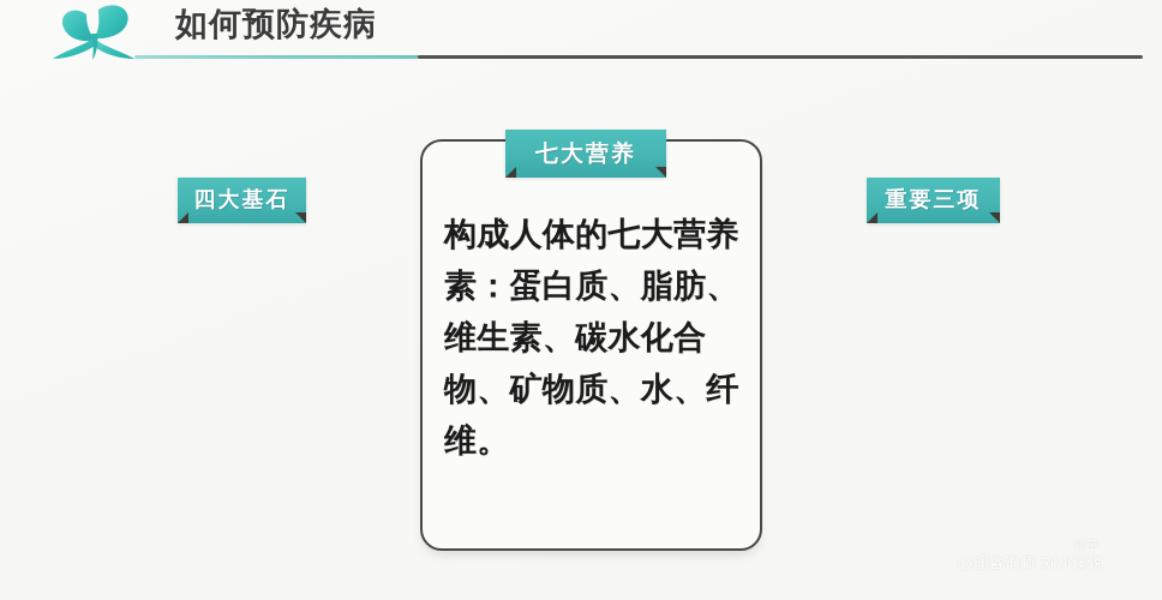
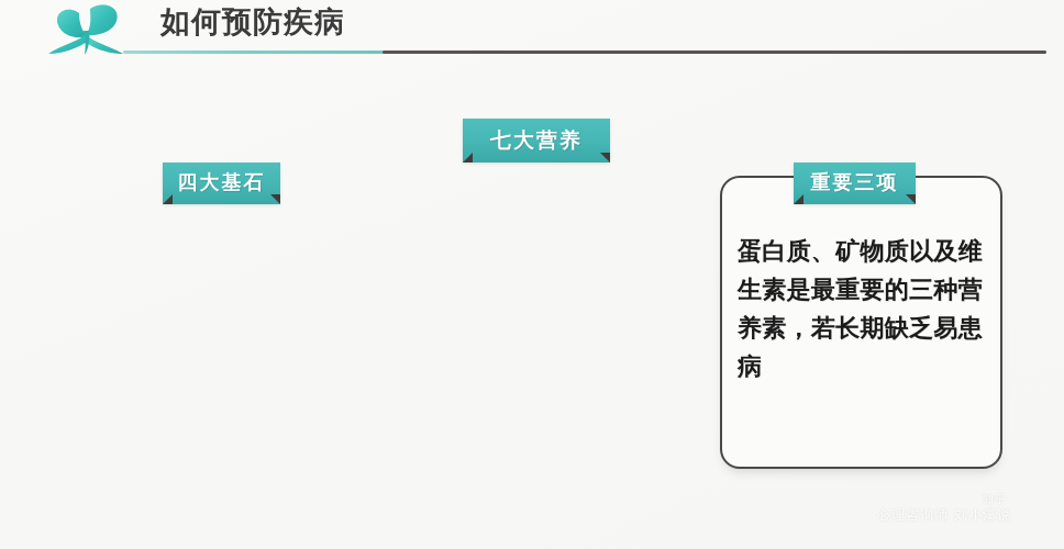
  如何预防疾病
  四大基石
- 构成人体的七大营养素：蛋白质、脂肪、维生素、碳水化合物、矿物质、水、纤维。
  七大营养
+ 蛋白质、矿物质以及维生素是最重要的三种营养素，若长期缺乏易患病
  重要三项
  心理咨询师 刘小溪说
